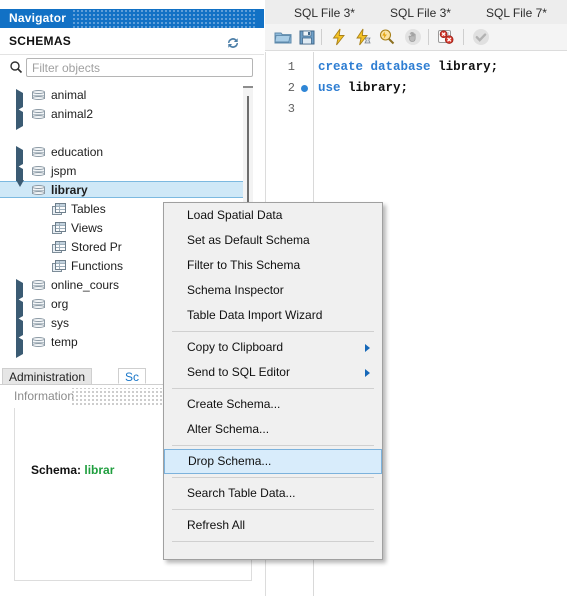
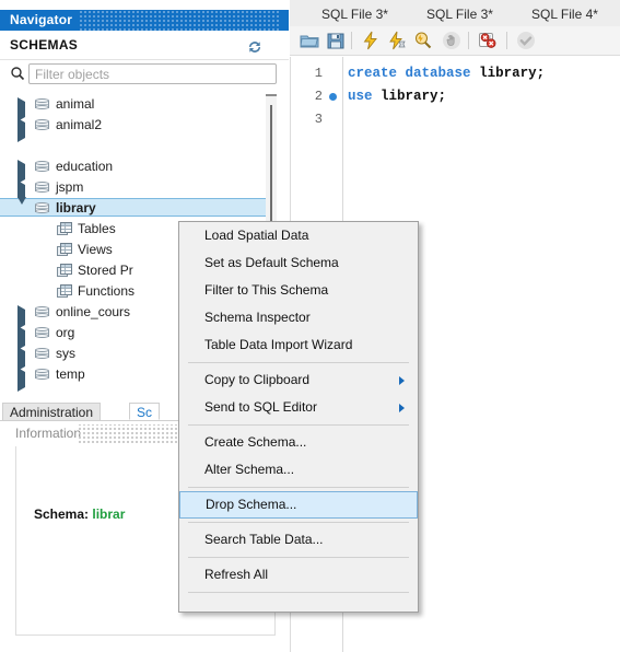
  Navigator
  SCHEMAS
  Filter objects
  animal
  animal2
  education
  jspm
  library
  Tables
  Views
  Stored Pr
  Functions
  online_cours
  org
  sys
  temp
  Administration
  Sc
  Information
  Schema: librar
  SQL File 3*
  SQL File 3*
- SQL File 7*
+ SQL File 4*
  1
  2
  3
  create database library;
  use library;
  Load Spatial Data
  Set as Default Schema
  Filter to This Schema
  Schema Inspector
  Table Data Import Wizard
  Copy to Clipboard
  Send to SQL Editor
  Create Schema...
  Alter Schema...
  Drop Schema...
  Search Table Data...
  Refresh All
